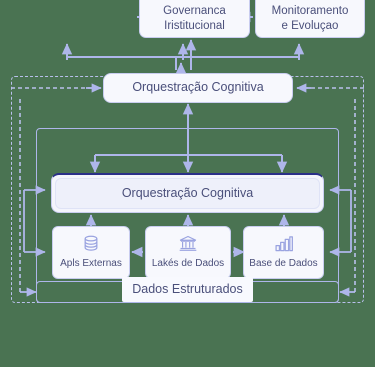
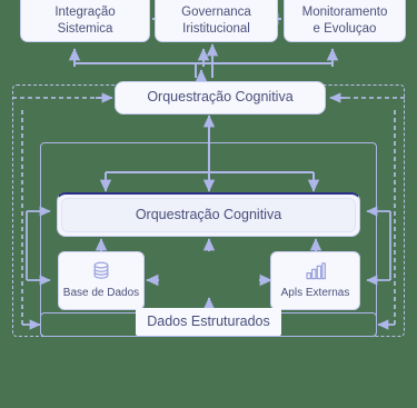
+ Integração
+ Sistemica
  Governanca
  Iristitucional
  Monitoramento
  e Evoluçao
  Orquestração Cognitiva
  Orquestração Cognitiva
- Apls Externas
+ Base de Dados
- Lakés de Dados
- Base de Dados
+ Apls Externas
  Dados Estruturados
